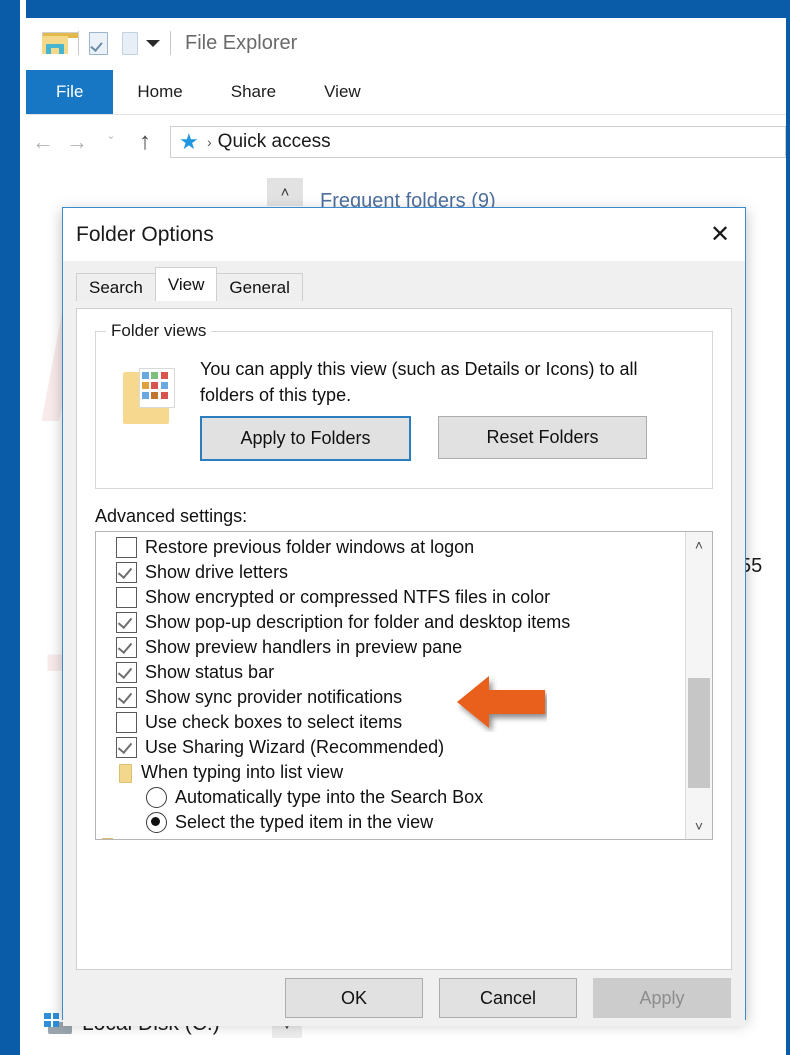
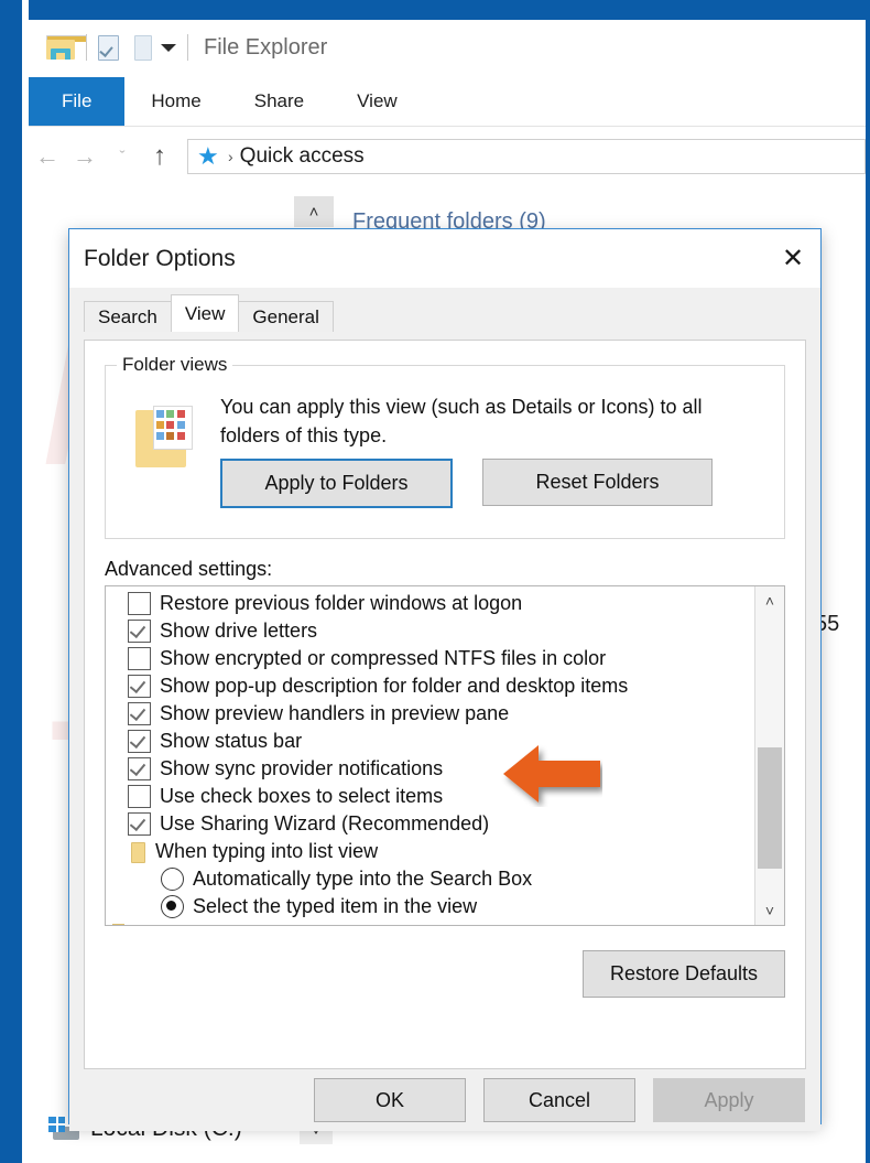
  File Explorer
  File
  Home
  Share
  View
  ←
  →
  ˇ
  ↑
  ★
  ›
  Quick access
  ˄
  Frequent folders (9)
  Folder Options
  ✕
  Search
  View
  General
  Folder views
  You can apply this view (such as Details or Icons) to all folders of this type.
  Apply to Folders
  Reset Folders
  Advanced settings:
  Restore previous folder windows at logon
  Show drive letters
  Show encrypted or compressed NTFS files in color
  Show pop-up description for folder and desktop items
  Show preview handlers in preview pane
  Show status bar
  Show sync provider notifications
  Use check boxes to select items
  Use Sharing Wizard (Recommended)
  When typing into list view
  Automatically type into the Search Box
  Select the typed item in the view
  ˄
  ˅
+ Restore Defaults
  OK
  Cancel
  Apply
